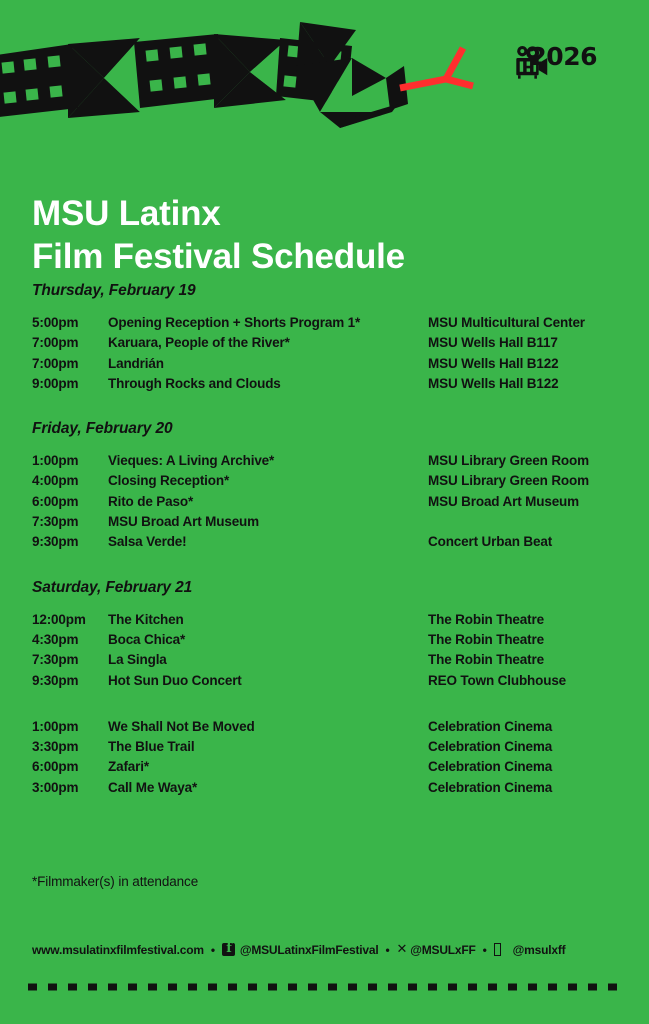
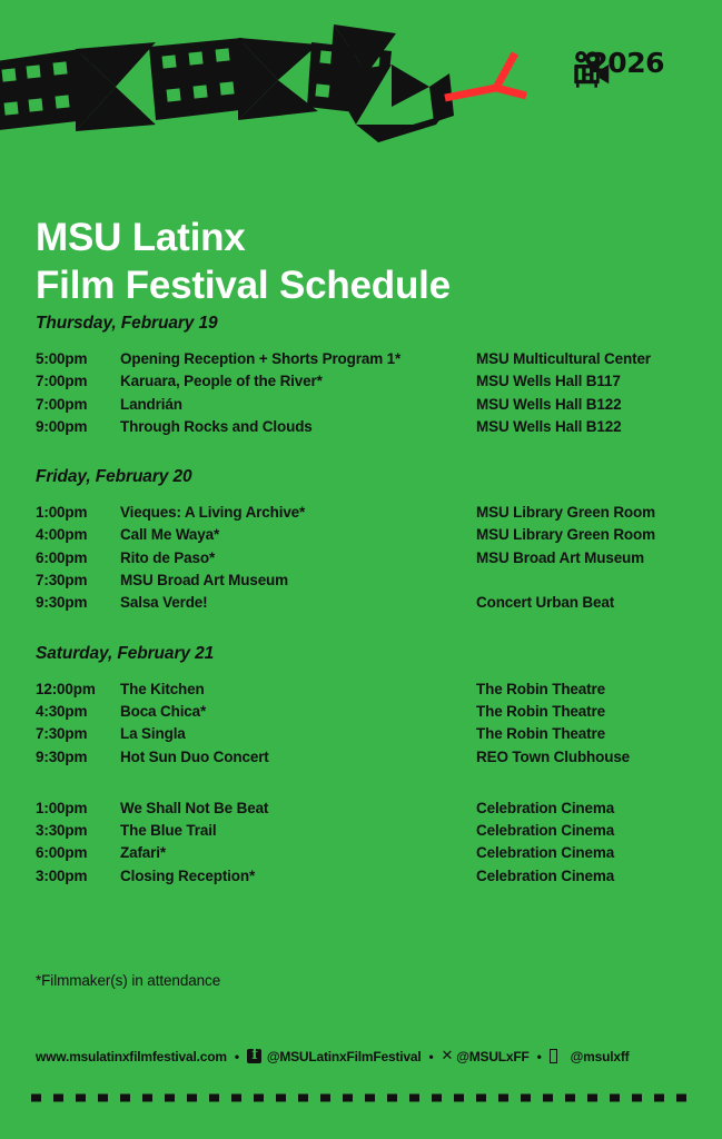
  2026
  MSU Latinx
  Film Festival Schedule
  Thursday, February 19
  5:00pm
  Opening Reception + Shorts Program 1*
  MSU Multicultural Center
  7:00pm
  Karuara, People of the River*
  MSU Wells Hall B117
  7:00pm
  Landrián
  MSU Wells Hall B122
  9:00pm
  Through Rocks and Clouds
  MSU Wells Hall B122
  Friday, February 20
  1:00pm
  Vieques: A Living Archive*
  MSU Library Green Room
  4:00pm
- Closing Reception*
+ Call Me Waya*
  MSU Library Green Room
  6:00pm
  Rito de Paso*
  MSU Broad Art Museum
  7:30pm
  MSU Broad Art Museum
  9:30pm
  Salsa Verde!
  Concert Urban Beat
  Saturday, February 21
  12:00pm
  The Kitchen
  The Robin Theatre
  4:30pm
  Boca Chica*
  The Robin Theatre
  7:30pm
  La Singla
  The Robin Theatre
  9:30pm
  Hot Sun Duo Concert
  REO Town Clubhouse
  1:00pm
- We Shall Not Be Moved
+ We Shall Not Be Beat
  Celebration Cinema
  3:30pm
  The Blue Trail
  Celebration Cinema
  6:00pm
  Zafari*
  Celebration Cinema
  3:00pm
- Call Me Waya*
+ Closing Reception*
  Celebration Cinema
  *Filmmaker(s) in attendance
  www.msulatinxfilmfestival.com
  •
  @MSULatinxFilmFestival
  •
  ✕
  @MSULxFF
  •
  @msulxff
